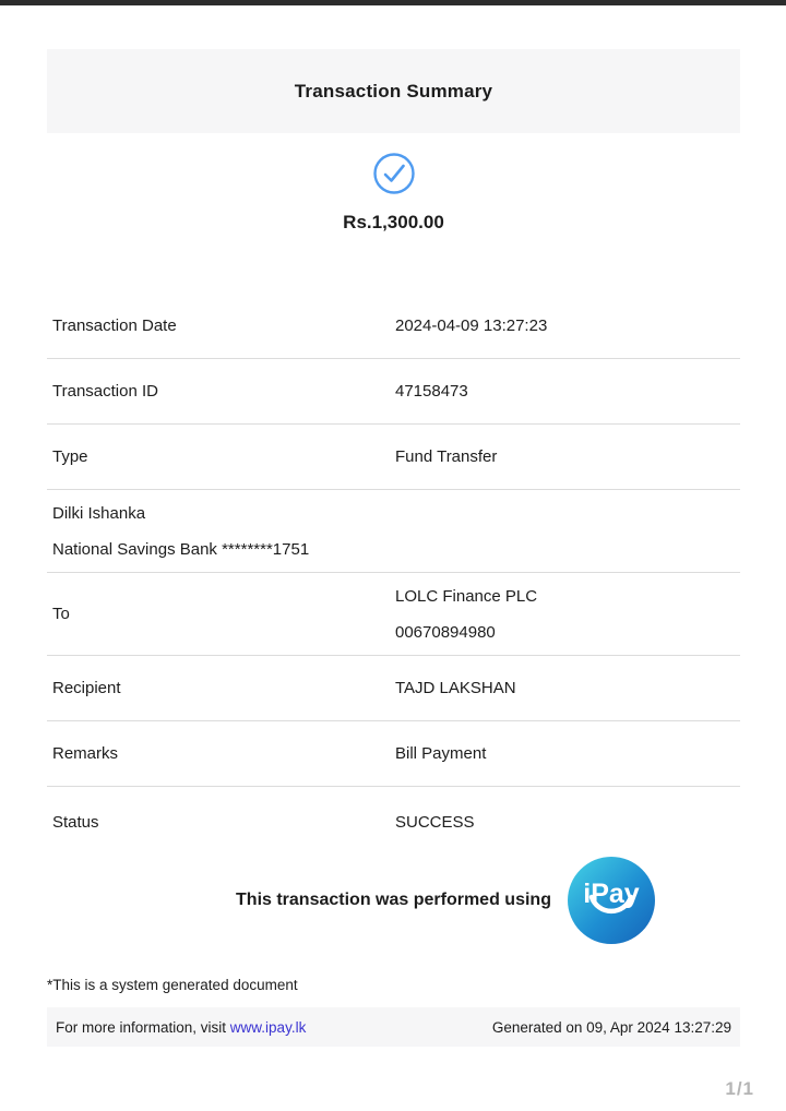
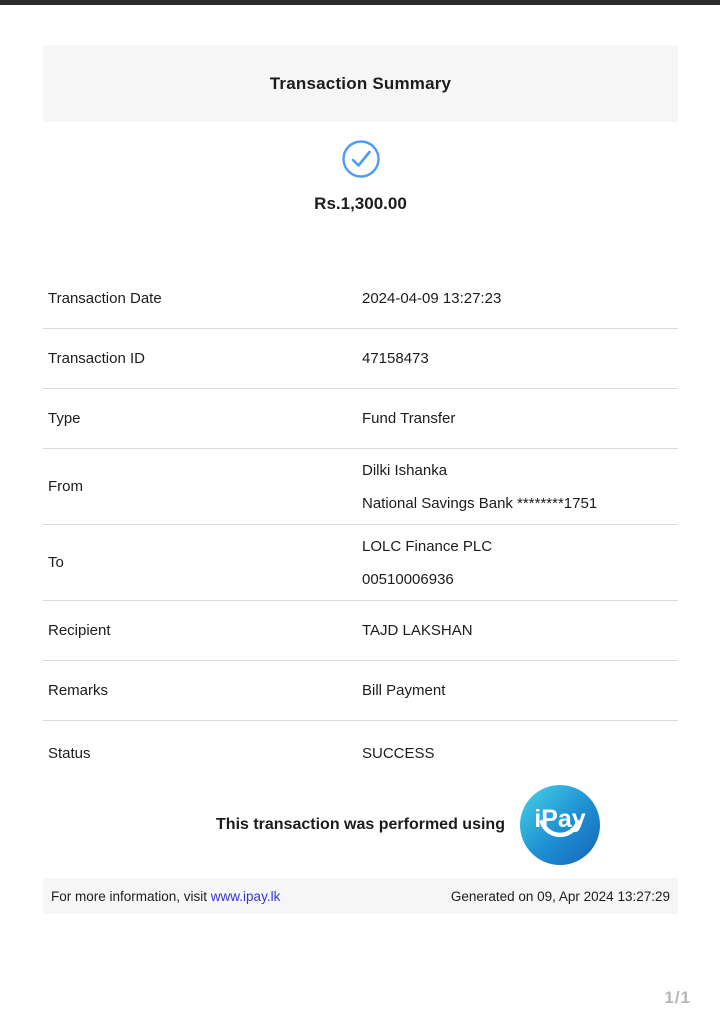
  Transaction Summary
  Rs.1,300.00
  Transaction Date
  2024-04-09 13:27:23
  Transaction ID
  47158473
  Type
  Fund Transfer
+ From
  Dilki Ishanka
  National Savings Bank ********1751
  To
  LOLC Finance PLC
- 00670894980
+ 00510006936
  Recipient
  TAJD LAKSHAN
  Remarks
  Bill Payment
  Status
  SUCCESS
  This transaction was performed using
  iPay
- *This is a system generated document
  For more information, visit www.ipay.lk
  Generated on 09, Apr 2024 13:27:29
  1/1
